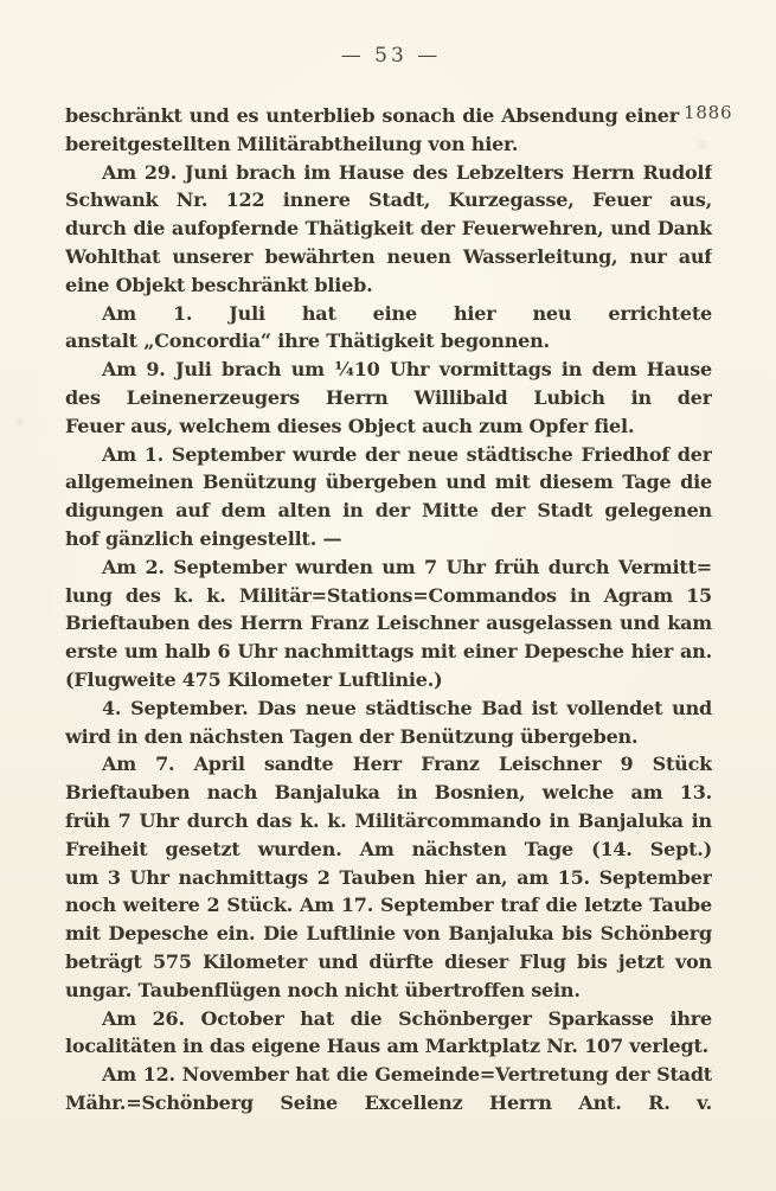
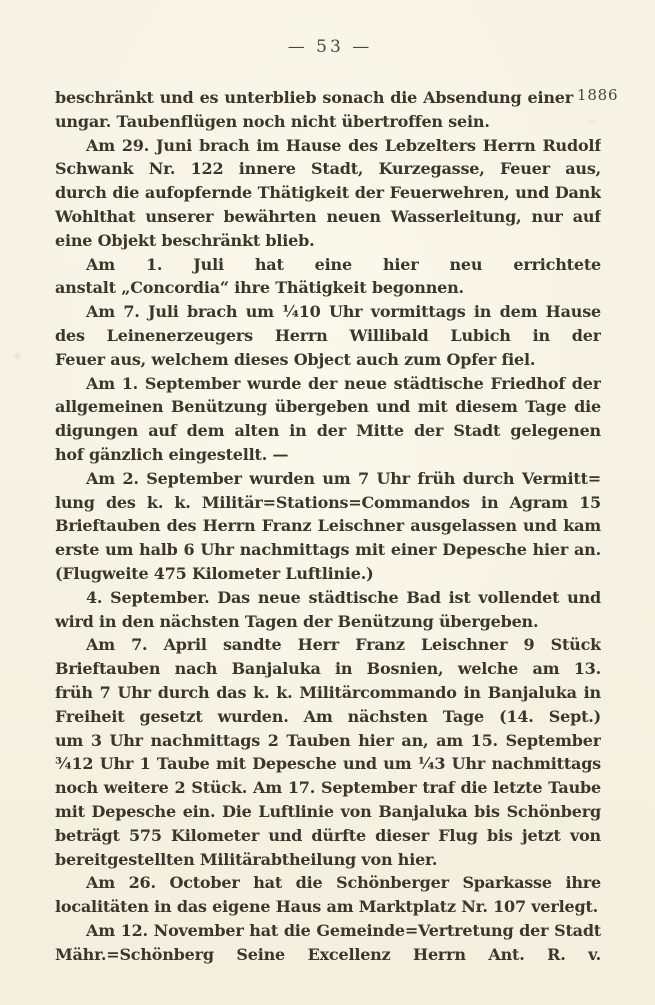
  — 53 —
  1886
  beschränkt und es unterblieb sonach die Absendung einer
- bereitgestellten Militärabtheilung von hier.
+ ungar. Taubenflügen noch nicht übertroffen sein.
  Am 29. Juni brach im Hause des Lebzelters Herrn Rudolf
  Schwank Nr. 122 innere Stadt, Kurzegasse, Feuer aus,
  durch die aufopfernde Thätigkeit der Feuerwehren, und Dank
  Wohlthat unserer bewährten neuen Wasserleitung, nur auf
  eine Objekt beschränkt blieb.
  anstalt „Concordia“ ihre Thätigkeit begonnen.
- Am 9. Juli brach um ¼10 Uhr vormittags in dem Hause
+ Am 7. Juli brach um ¼10 Uhr vormittags in dem Hause
  des Leinenerzeugers Herrn Willibald Lubich in der
  Feuer aus, welchem dieses Object auch zum Opfer fiel.
  Am 1. September wurde der neue städtische Friedhof der
  allgemeinen Benützung übergeben und mit diesem Tage die
  digungen auf dem alten in der Mitte der Stadt gelegenen
  hof gänzlich eingestellt. —
  Am 2. September wurden um 7 Uhr früh durch Vermitt=
  lung des k. k. Militär=Stations=Commandos in Agram 15
  Brieftauben des Herrn Franz Leischner ausgelassen und kam
  erste um halb 6 Uhr nachmittags mit einer Depesche hier an.
  (Flugweite 475 Kilometer Luftlinie.)
  4. September. Das neue städtische Bad ist vollendet und
  wird in den nächsten Tagen der Benützung übergeben.
  Am 7. April sandte Herr Franz Leischner 9 Stück
  Brieftauben nach Banjaluka in Bosnien, welche am 13.
  früh 7 Uhr durch das k. k. Militärcommando in Banjaluka in
  Freiheit gesetzt wurden. Am nächsten Tage (14. Sept.)
  um 3 Uhr nachmittags 2 Tauben hier an, am 15. September
+ ¾12 Uhr 1 Taube mit Depesche und um ¼3 Uhr nachmittags
  noch weitere 2 Stück. Am 17. September traf die letzte Taube
  mit Depesche ein. Die Luftlinie von Banjaluka bis Schönberg
  beträgt 575 Kilometer und dürfte dieser Flug bis jetzt von
- ungar. Taubenflügen noch nicht übertroffen sein.
+ bereitgestellten Militärabtheilung von hier.
  Am 26. October hat die Schönberger Sparkasse ihre
  localitäten in das eigene Haus am Marktplatz Nr. 107 verlegt.
  Am 12. November hat die Gemeinde=Vertretung der Stadt
  Mähr.=Schönberg Seine Excellenz Herrn Ant. R. v.
